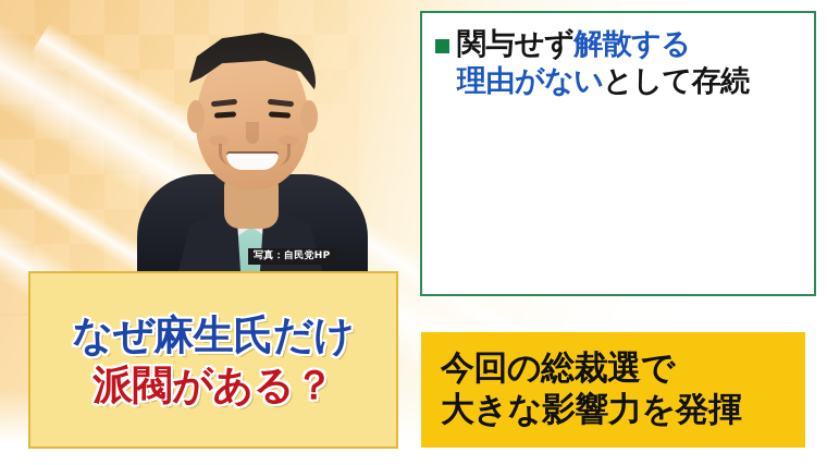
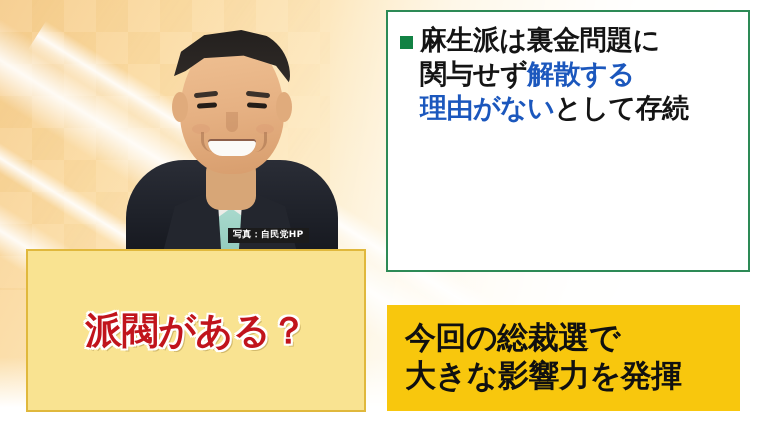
  写真：自民党HP
+ 麻生派は裏金問題に
  関与せず解散する
  理由がないとして存続
- なぜ麻生氏だけ
  派閥がある？
  今回の総裁選で
  大きな影響力を発揮
